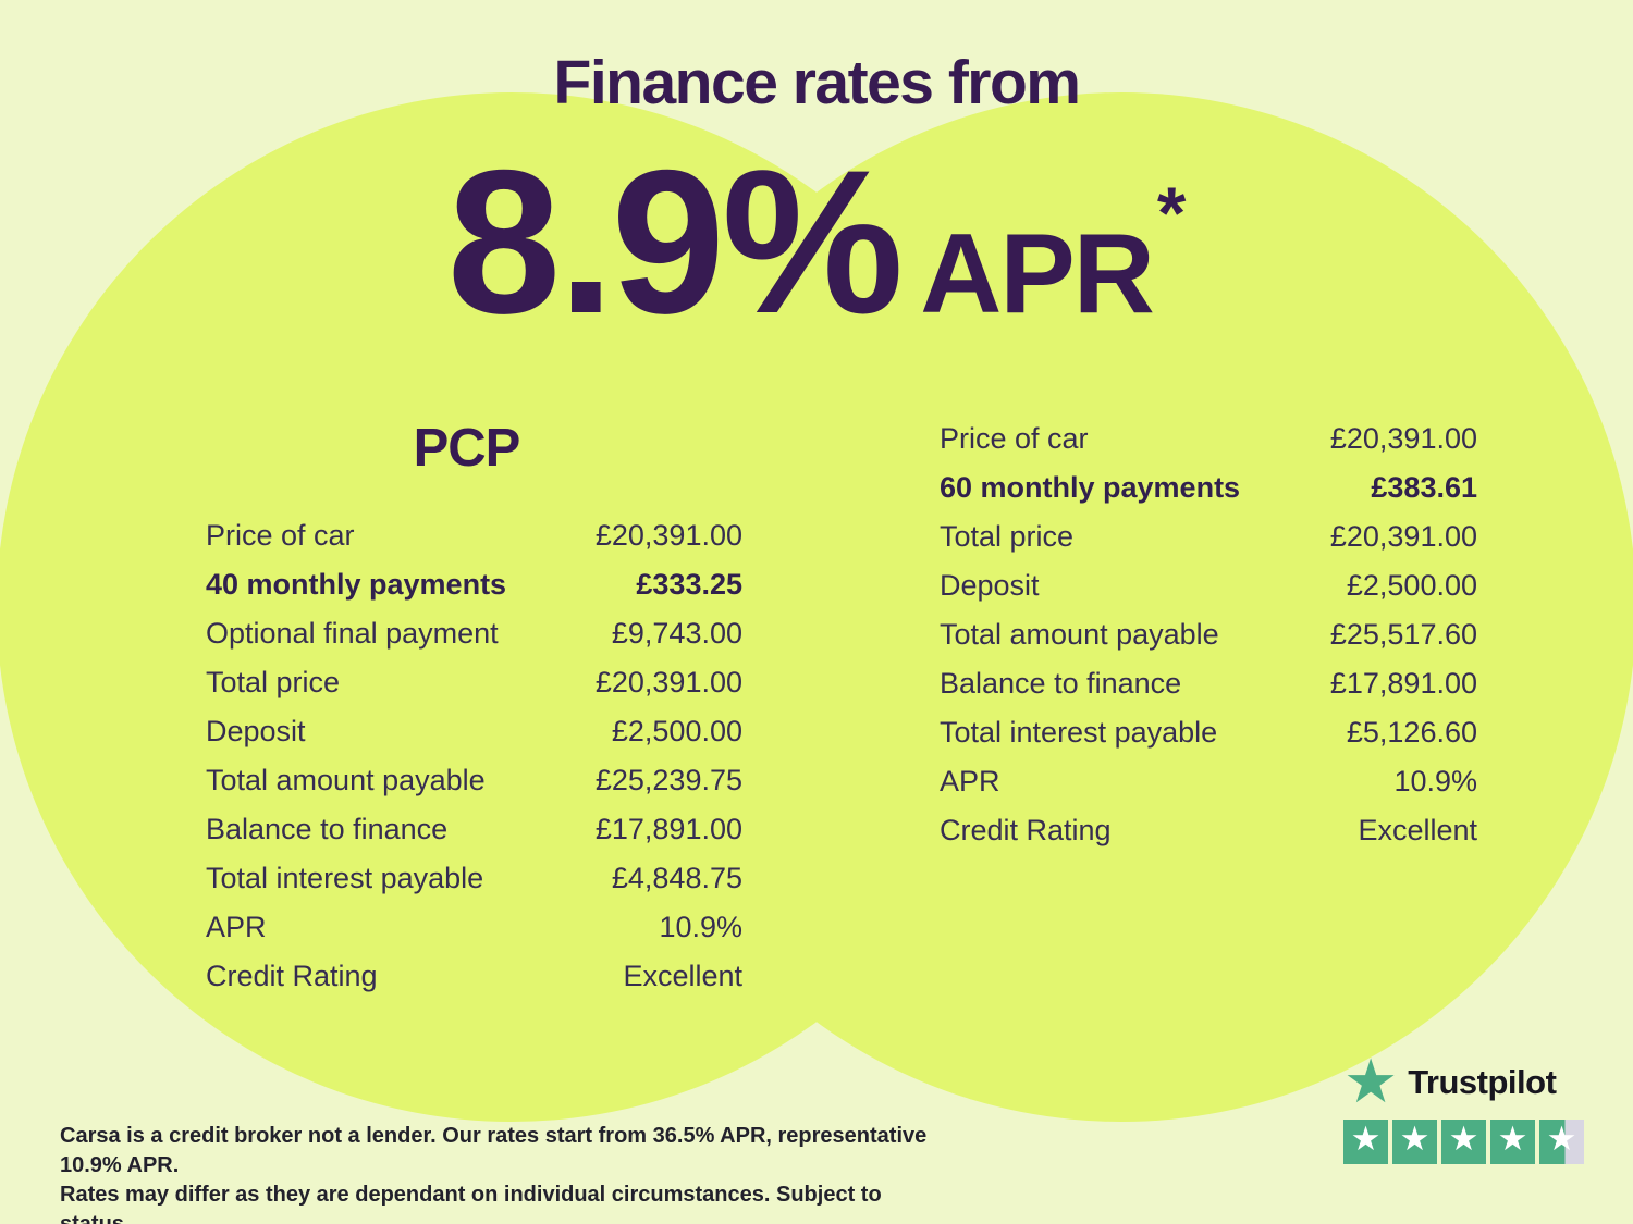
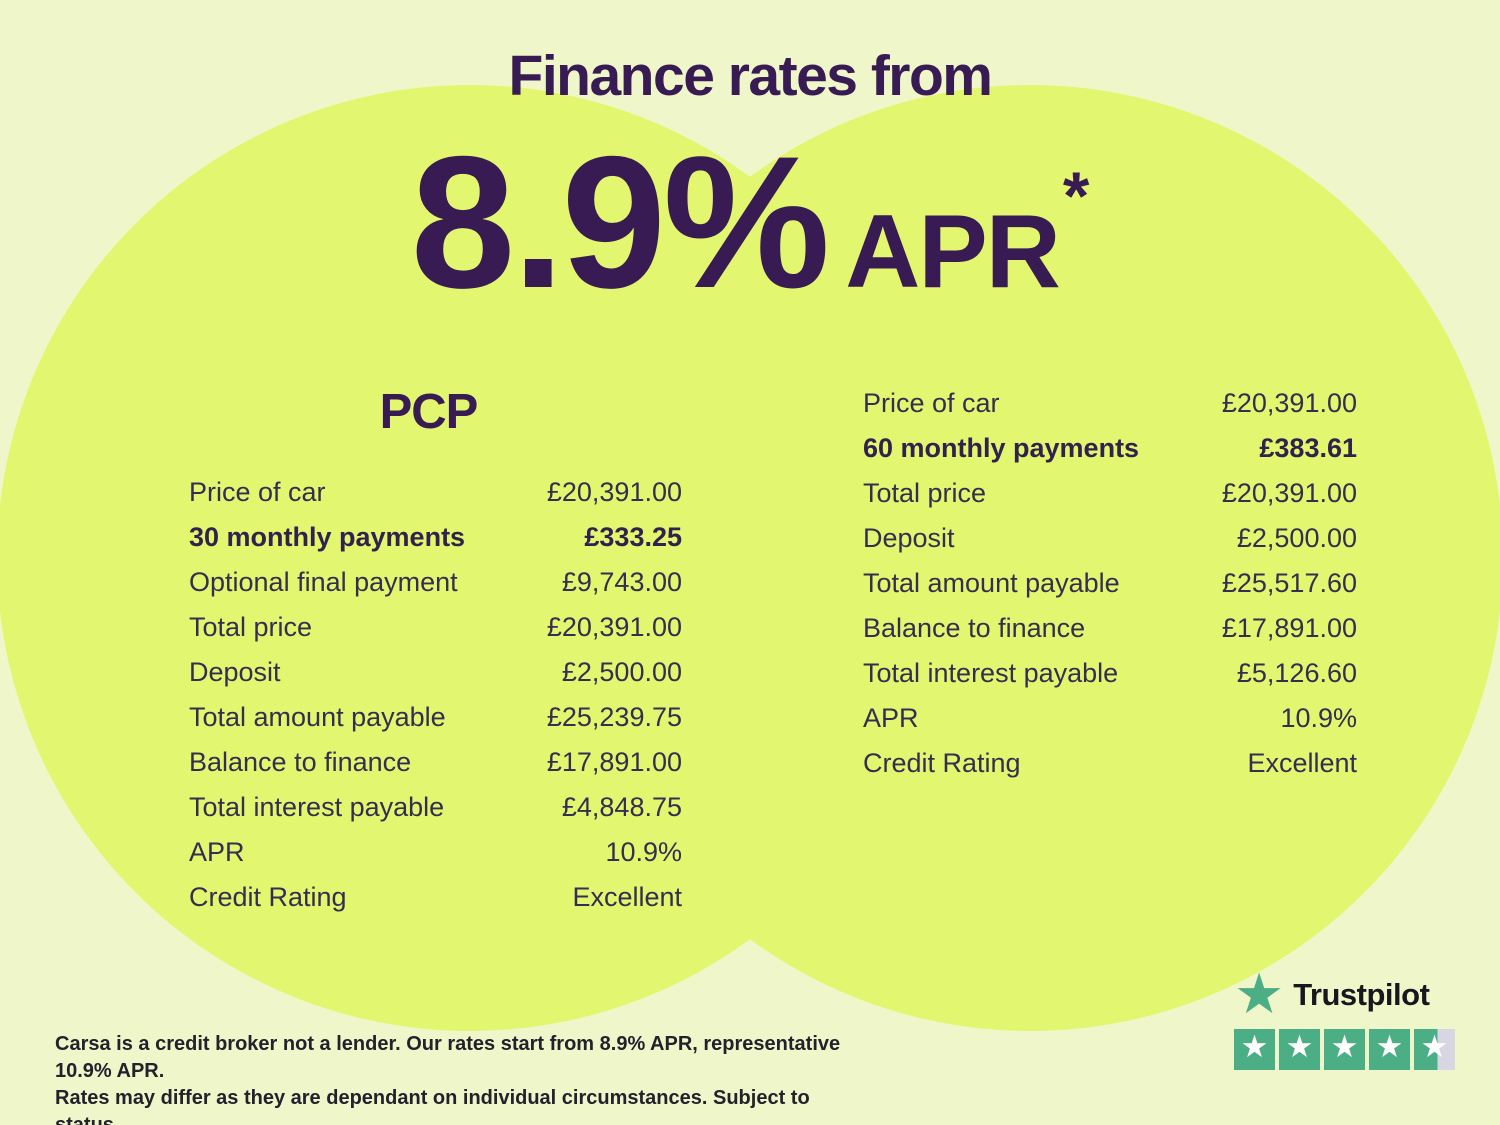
  Finance rates from
  8.9%
  APR
  *
  PCP
  Price of car
  £20,391.00
- 40 monthly payments
+ 30 monthly payments
  £333.25
  Optional final payment
  £9,743.00
  Total price
  £20,391.00
  Deposit
  £2,500.00
  Total amount payable
  £25,239.75
  Balance to finance
  £17,891.00
  Total interest payable
  £4,848.75
  APR
  10.9%
  Credit Rating
  Excellent
  Price of car
  £20,391.00
  60 monthly payments
  £383.61
  Total price
  £20,391.00
  Deposit
  £2,500.00
  Total amount payable
  £25,517.60
  Balance to finance
  £17,891.00
  Total interest payable
  £5,126.60
  APR
  10.9%
  Credit Rating
  Excellent
- Carsa is a credit broker not a lender. Our rates start from 36.5% APR, representative 10.9% APR.
+ Carsa is a credit broker not a lender. Our rates start from 8.9% APR, representative 10.9% APR.
  Rates may differ as they are dependant on individual circumstances. Subject to
  ★
  Trustpilot
  ★
  ★
  ★
  ★
  ★
